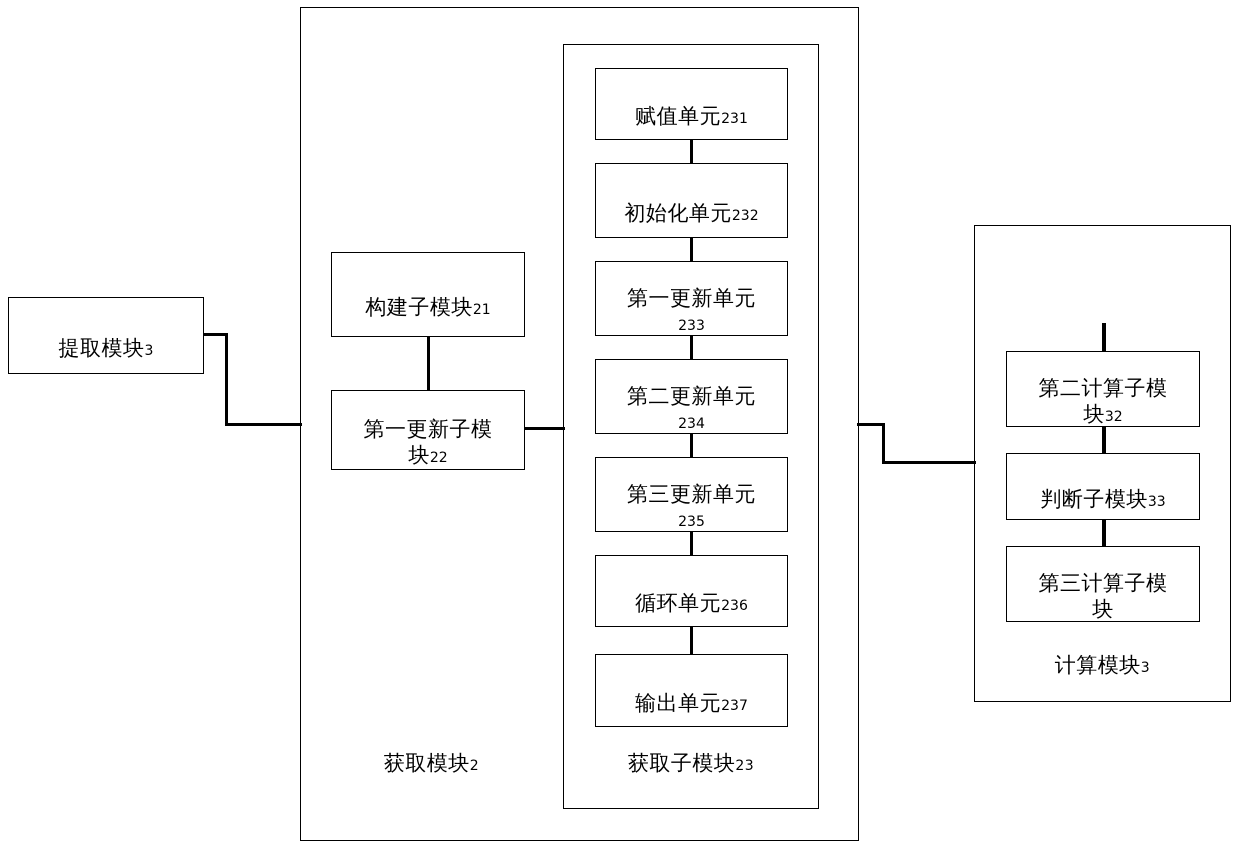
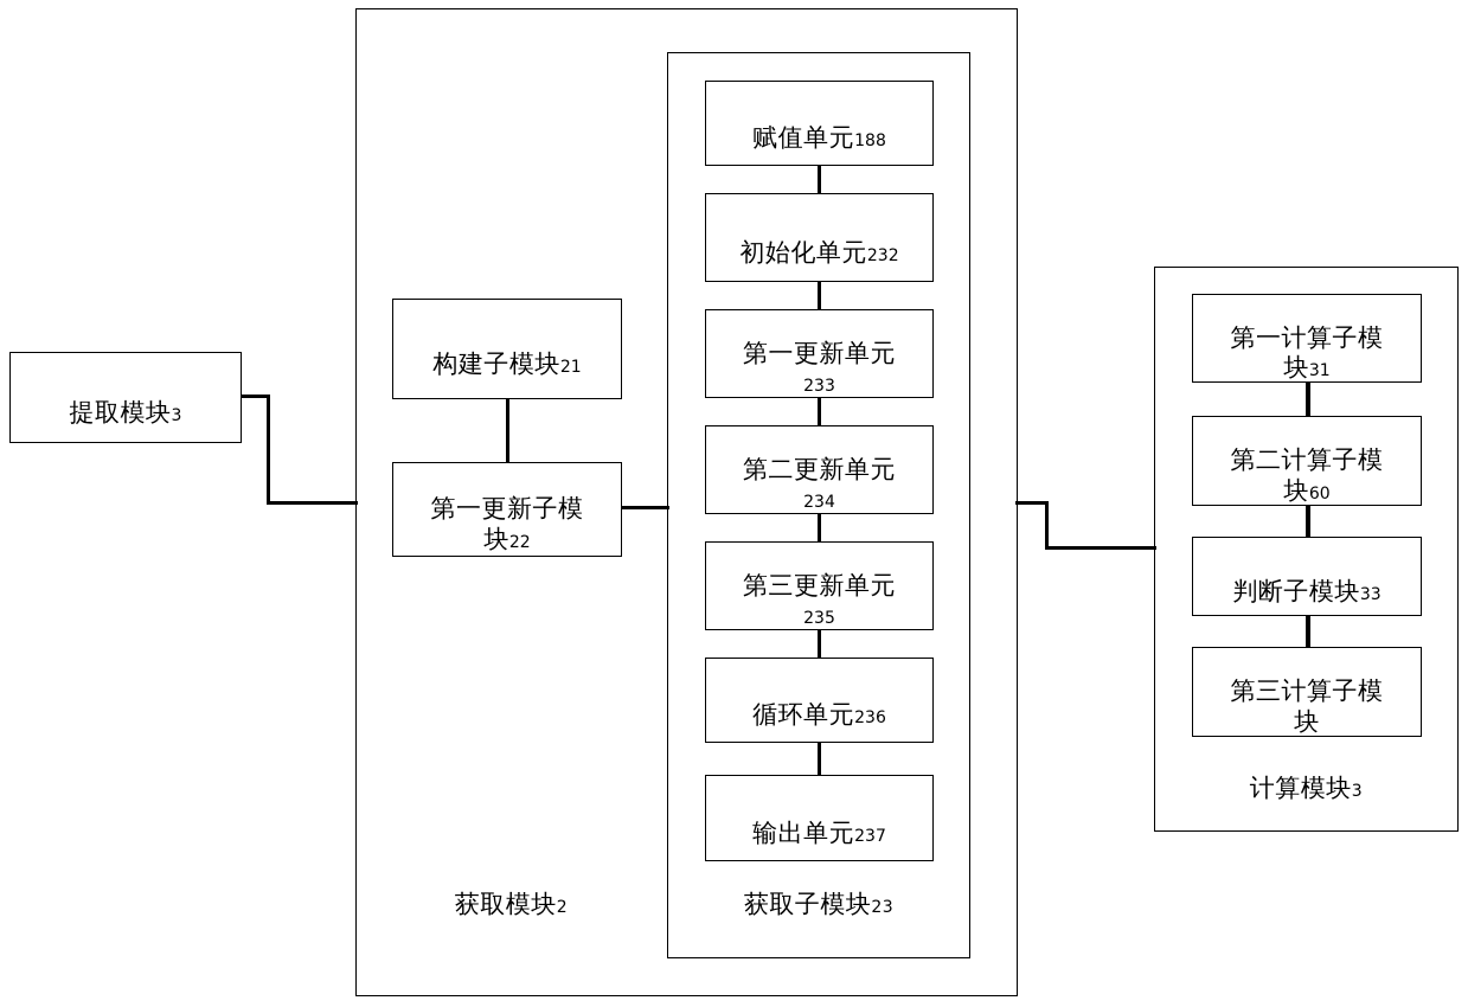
  提取模块3
  获取模块2
  构建子模块21
  第一更新子模
  块22
  获取子模块23
- 赋值单元231
+ 赋值单元188
  初始化单元232
  第一更新单元
  233
  第二更新单元
  234
  第三更新单元
  235
  循环单元236
  输出单元237
  计算模块3
+ 第一计算子模
+ 块31
  第二计算子模
- 块32
+ 块60
  判断子模块33
  第三计算子模
  块
